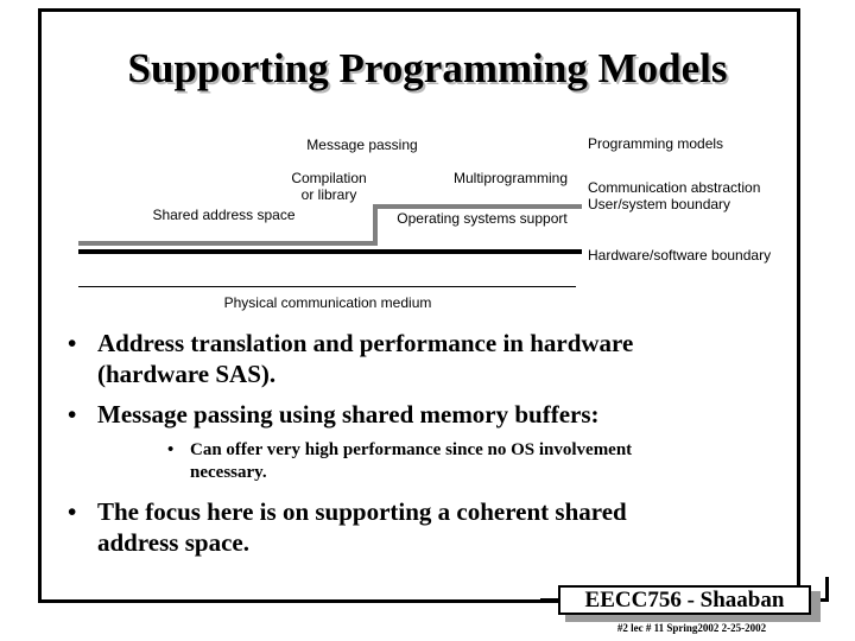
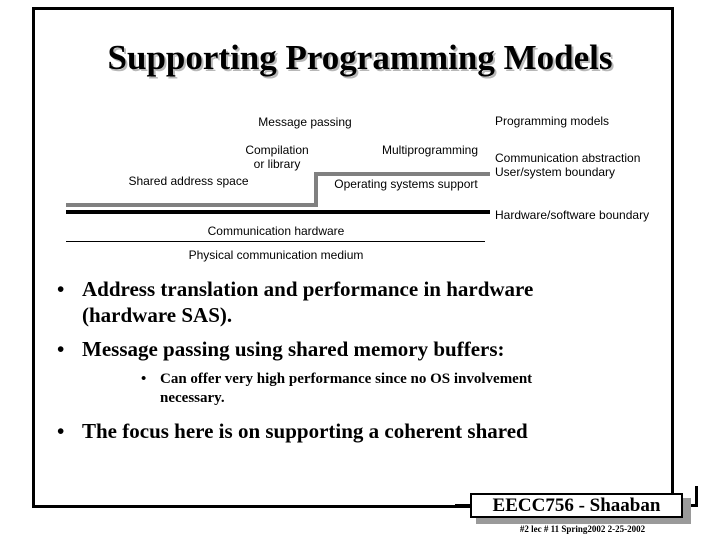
  Supporting Programming Models
  Message passing
  Programming models
  Compilation
  or library
  Multiprogramming
  Communication abstraction
  User/system boundary
  Shared address space
  Operating systems support
  Hardware/software boundary
+ Communication hardware
  Physical communication medium
  •
  Address translation and performance in hardware
  (hardware SAS).
  •
  Message passing using shared memory buffers:
  •
  Can offer very high performance since no OS involvement
  necessary.
  •
  The focus here is on supporting a coherent shared
- address space.
  EECC756 - Shaaban
  #2 lec # 11 Spring2002 2-25-2002
